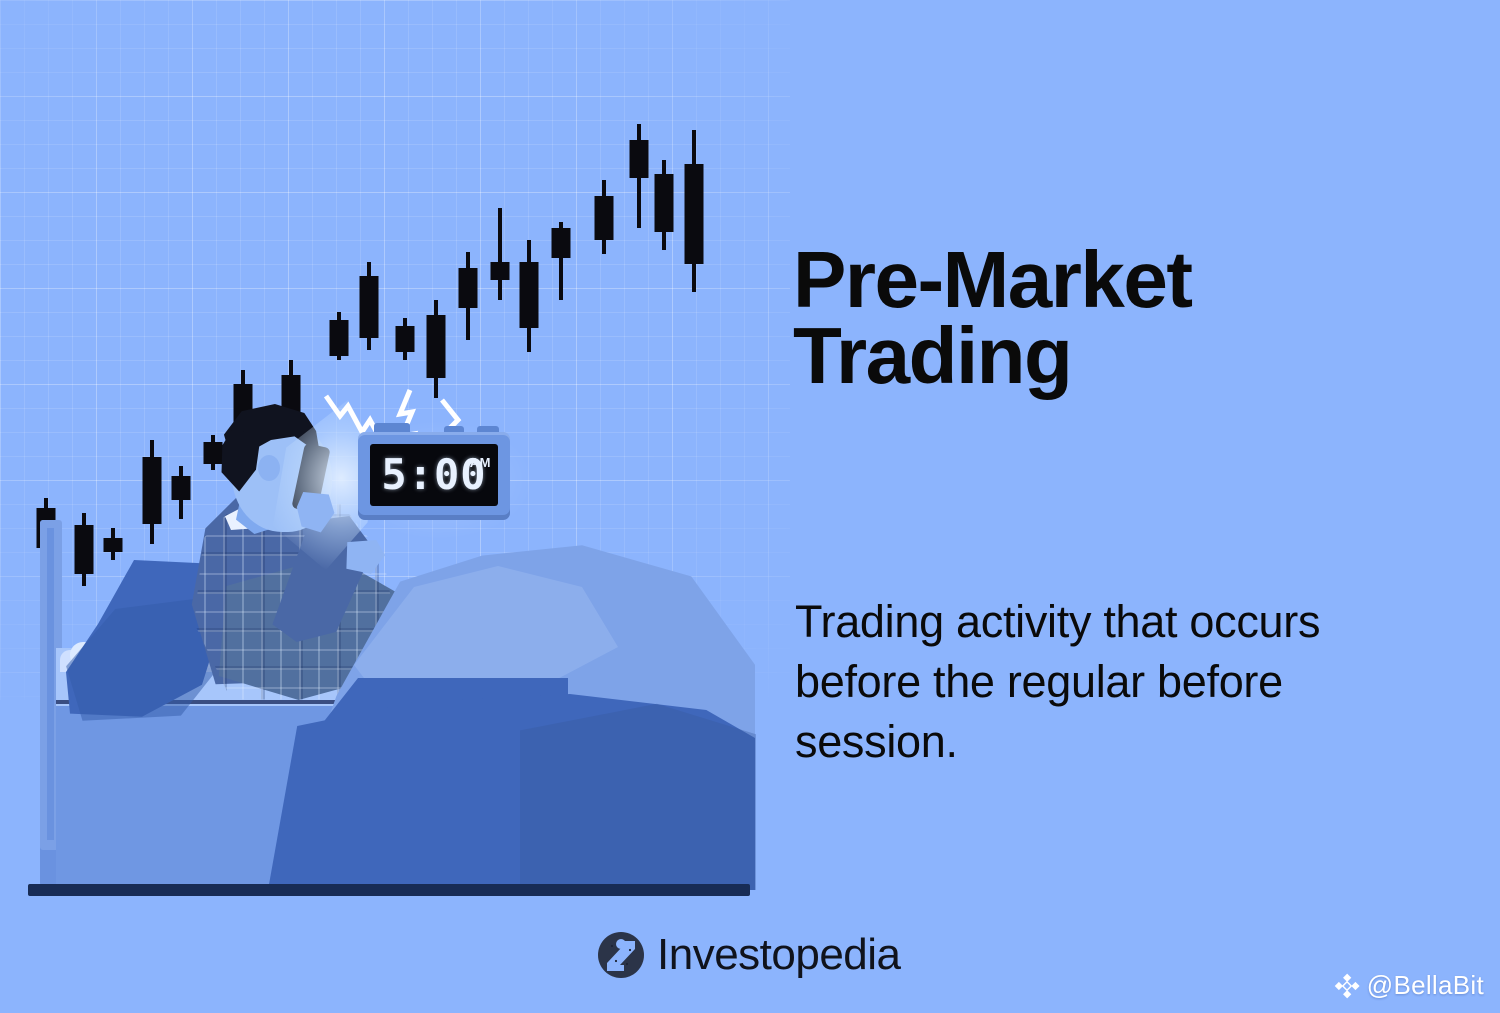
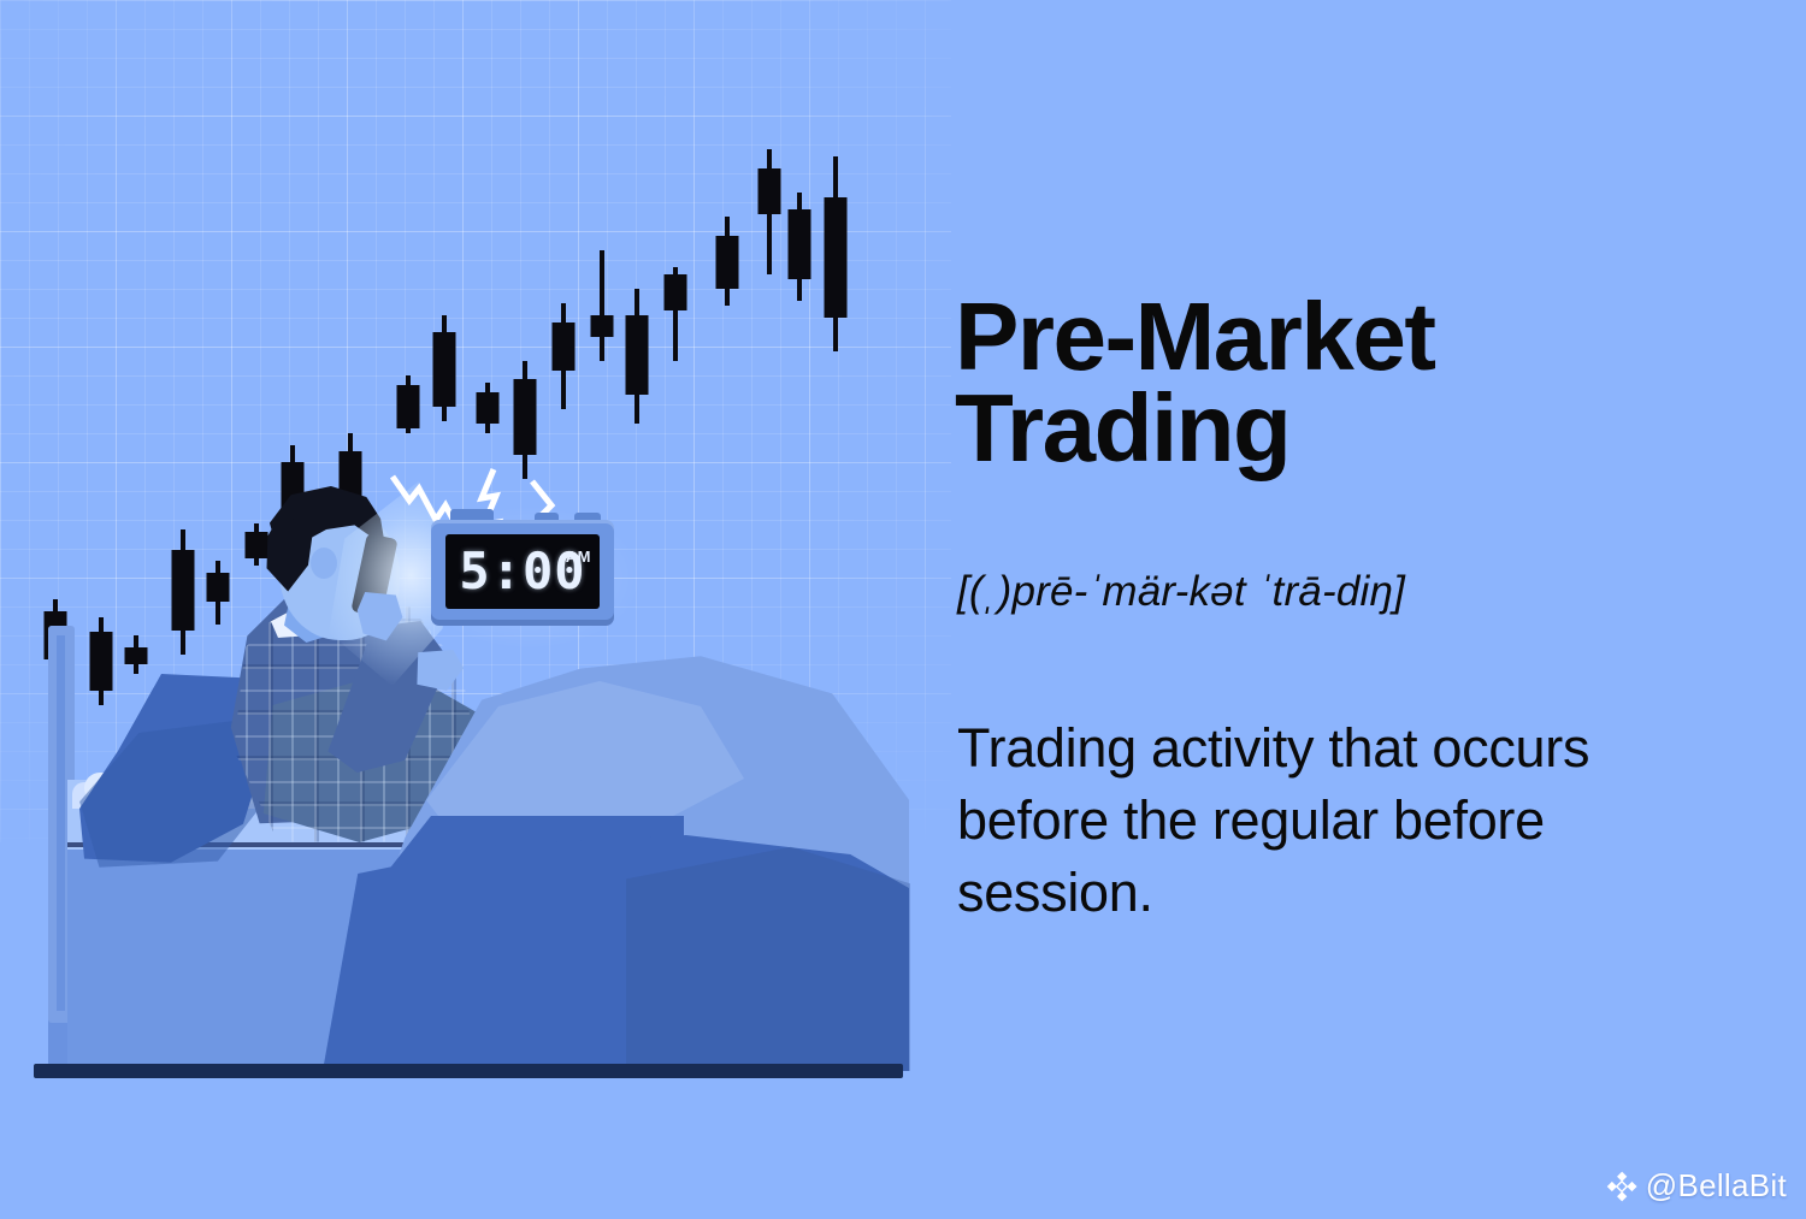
  5:00
  AM
  Pre-Market
  Trading
+ [(ˌ)prē-ˈmär-kət ˈtrā-diŋ]
  Trading activity that occurs before the regular before session.
- Investopedia
  @BellaBit
